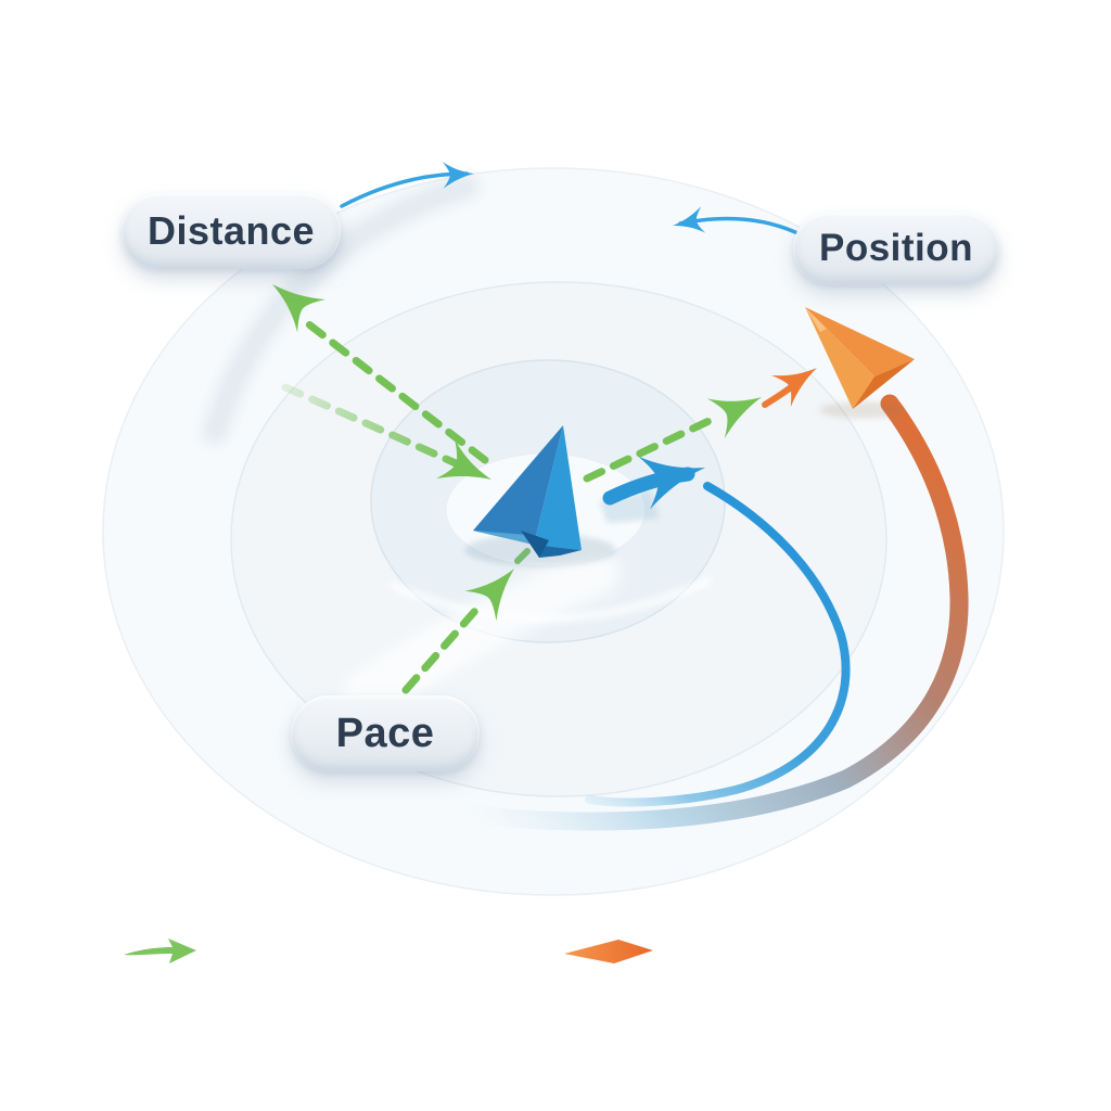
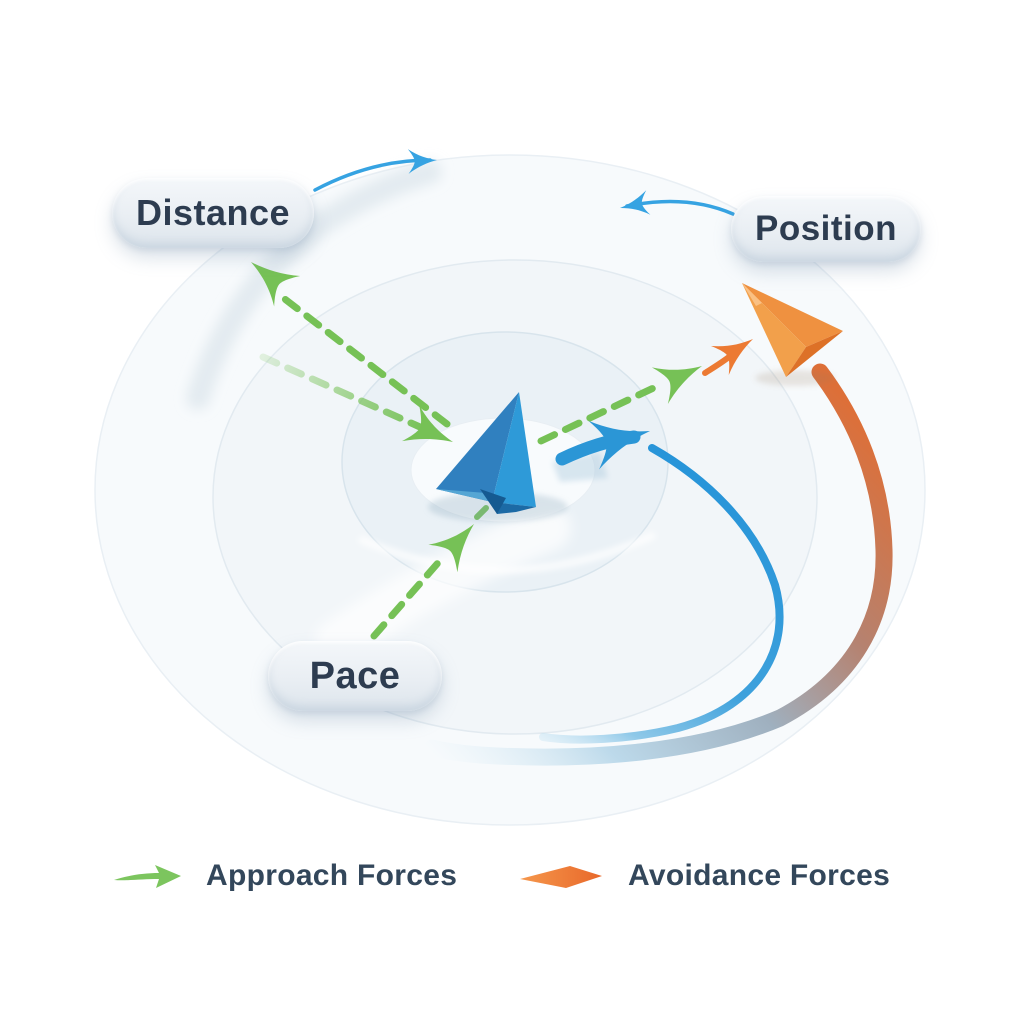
  Distance
  Position
  Pace
+ Approach Forces
+ Avoidance Forces
